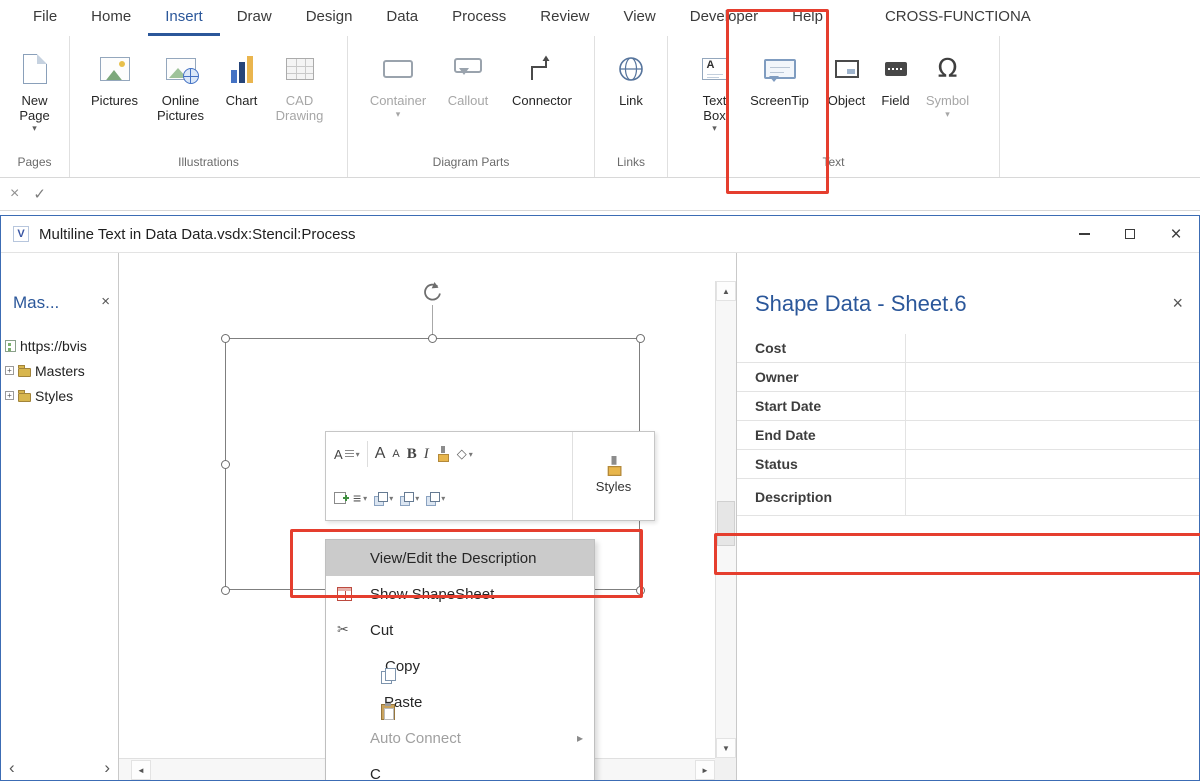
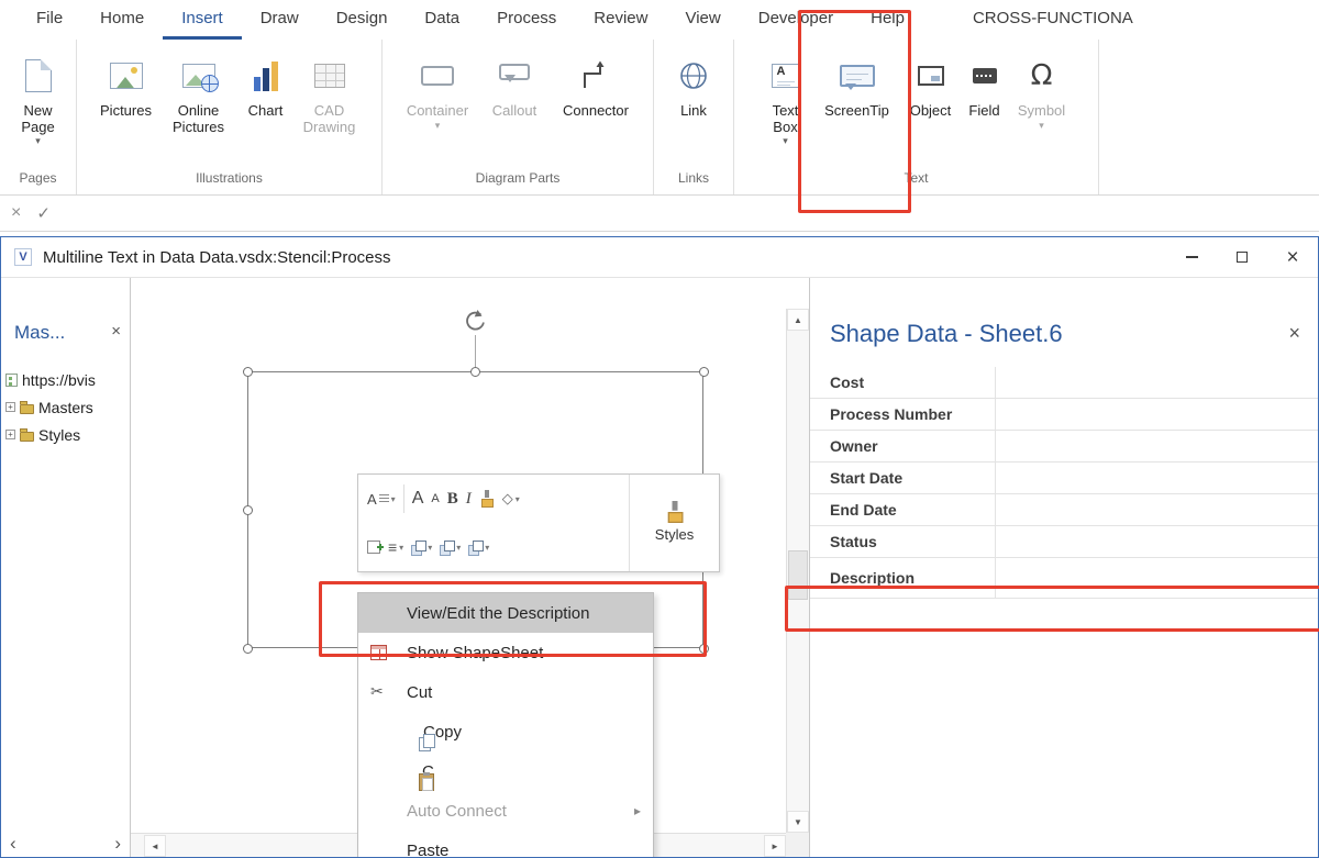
  File
  Home
  Insert
  Draw
  Design
  Data
  Process
  Review
  View
  Developer
  Help
  CROSS-FUNCTIONA
  New Page
  ▾
  Pages
  Pictures
  Online Pictures
  Chart
  CAD Drawing
  Illustrations
  Container
  ▾
  Callout
  Connector
  Diagram Parts
  Link
  Links
  A
  Text Box
  ▾
  ScreenTip
  Object
  Field
  Ω
  Symbol
  ▾
  Text
  ×
  ✓
  V
  Multiline Text in Data Data.vsdx:Stencil:Process
  ×
  Mas...
  ×
  https://bvis
  +
  Masters
  +
  Styles
  ‹
  ›
  A
  ▾
  A
  A
  B
  I
  ◇
  ▾
  ≡
  ▾
  ▾
  ▾
  ▾
  Styles
  View/Edit the Description
  Show ShapeSheet
  ✂
  Cut
  Copy
- Paste
+ C
  Auto Connect
  ▸
- C
+ Paste
  ▲
  ▼
  ◄
  ►
  Shape Data - Sheet.6
  ×
  Cost
+ Process Number
  Owner
  Start Date
  End Date
  Status
  Description
